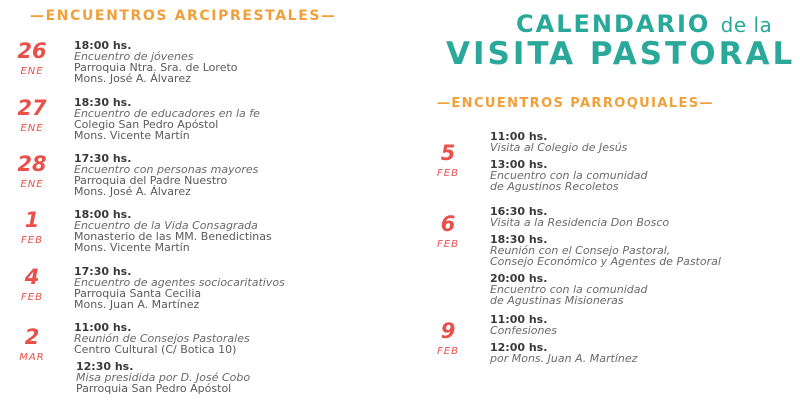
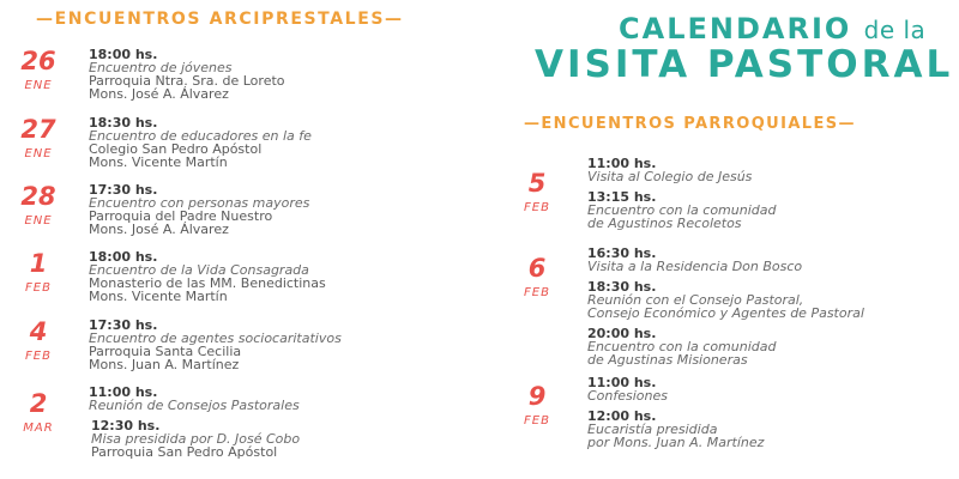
  —ENCUENTROS ARCIPRESTALES—
  CALENDARIO de la
  VISITA PASTORAL
  —ENCUENTROS PARROQUIALES—
  26
  ENE
  18:00 hs.
  Encuentro de jóvenes
  Parroquia Ntra. Sra. de Loreto
  Mons. José A. Álvarez
  27
  ENE
  18:30 hs.
  Encuentro de educadores en la fe
  Colegio San Pedro Apóstol
  Mons. Vicente Martín
  28
  ENE
  17:30 hs.
  Encuentro con personas mayores
  Parroquia del Padre Nuestro
  Mons. José A. Álvarez
  1
  FEB
  18:00 hs.
  Encuentro de la Vida Consagrada
  Monasterio de las MM. Benedictinas
  Mons. Vicente Martín
  4
  FEB
  17:30 hs.
  Encuentro de agentes sociocaritativos
  Parroquia Santa Cecilia
  Mons. Juan A. Martínez
  2
  MAR
  11:00 hs.
  Reunión de Consejos Pastorales
- Centro Cultural (C/ Botica 10)
  12:30 hs.
  Misa presidida por D. José Cobo
  Parroquia San Pedro Apóstol
  5
  FEB
  11:00 hs.
  Visita al Colegio de Jesús
- 13:00 hs.
+ 13:15 hs.
  Encuentro con la comunidad
  de Agustinos Recoletos
  6
  FEB
  16:30 hs.
  Visita a la Residencia Don Bosco
  18:30 hs.
  Reunión con el Consejo Pastoral,
  Consejo Económico y Agentes de Pastoral
  20:00 hs.
  Encuentro con la comunidad
  de Agustinas Misioneras
  9
  FEB
  11:00 hs.
  Confesiones
  12:00 hs.
+ Eucaristía presidida
  por Mons. Juan A. Martínez
